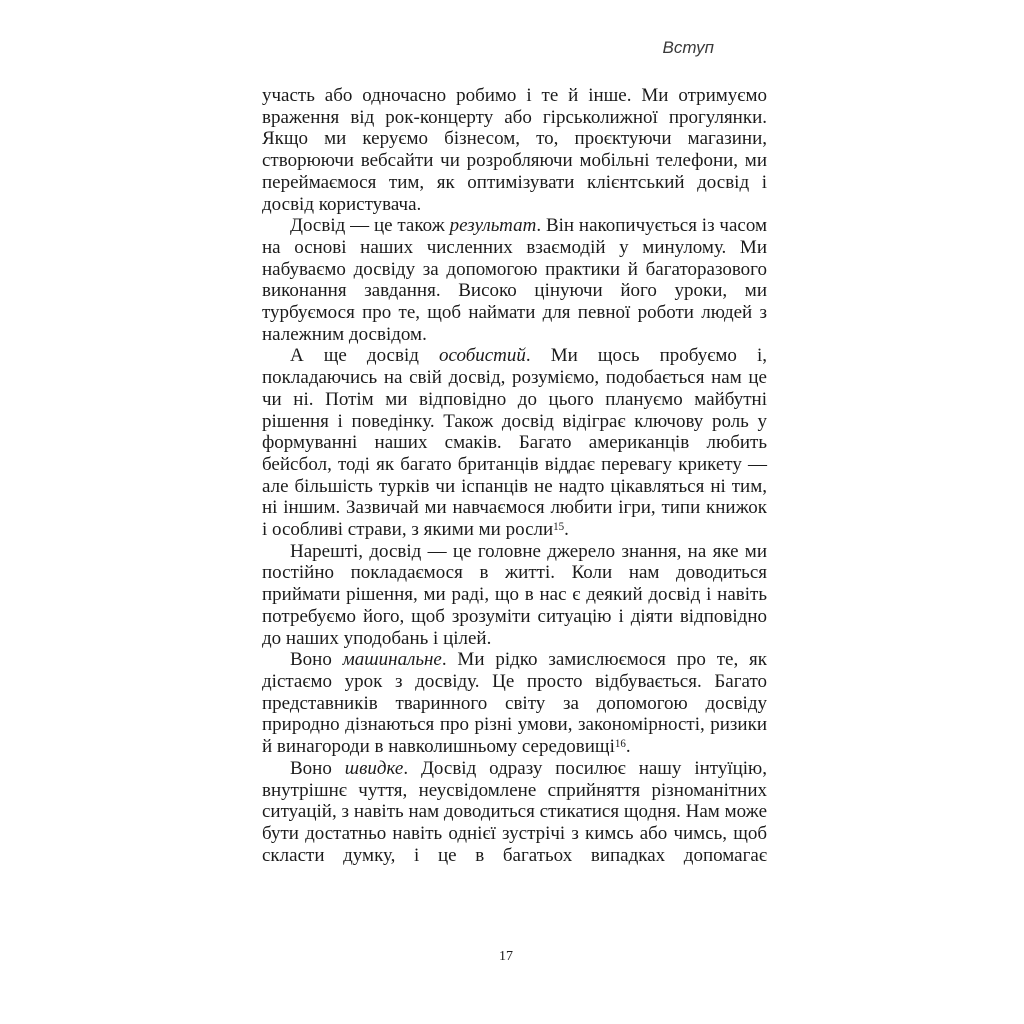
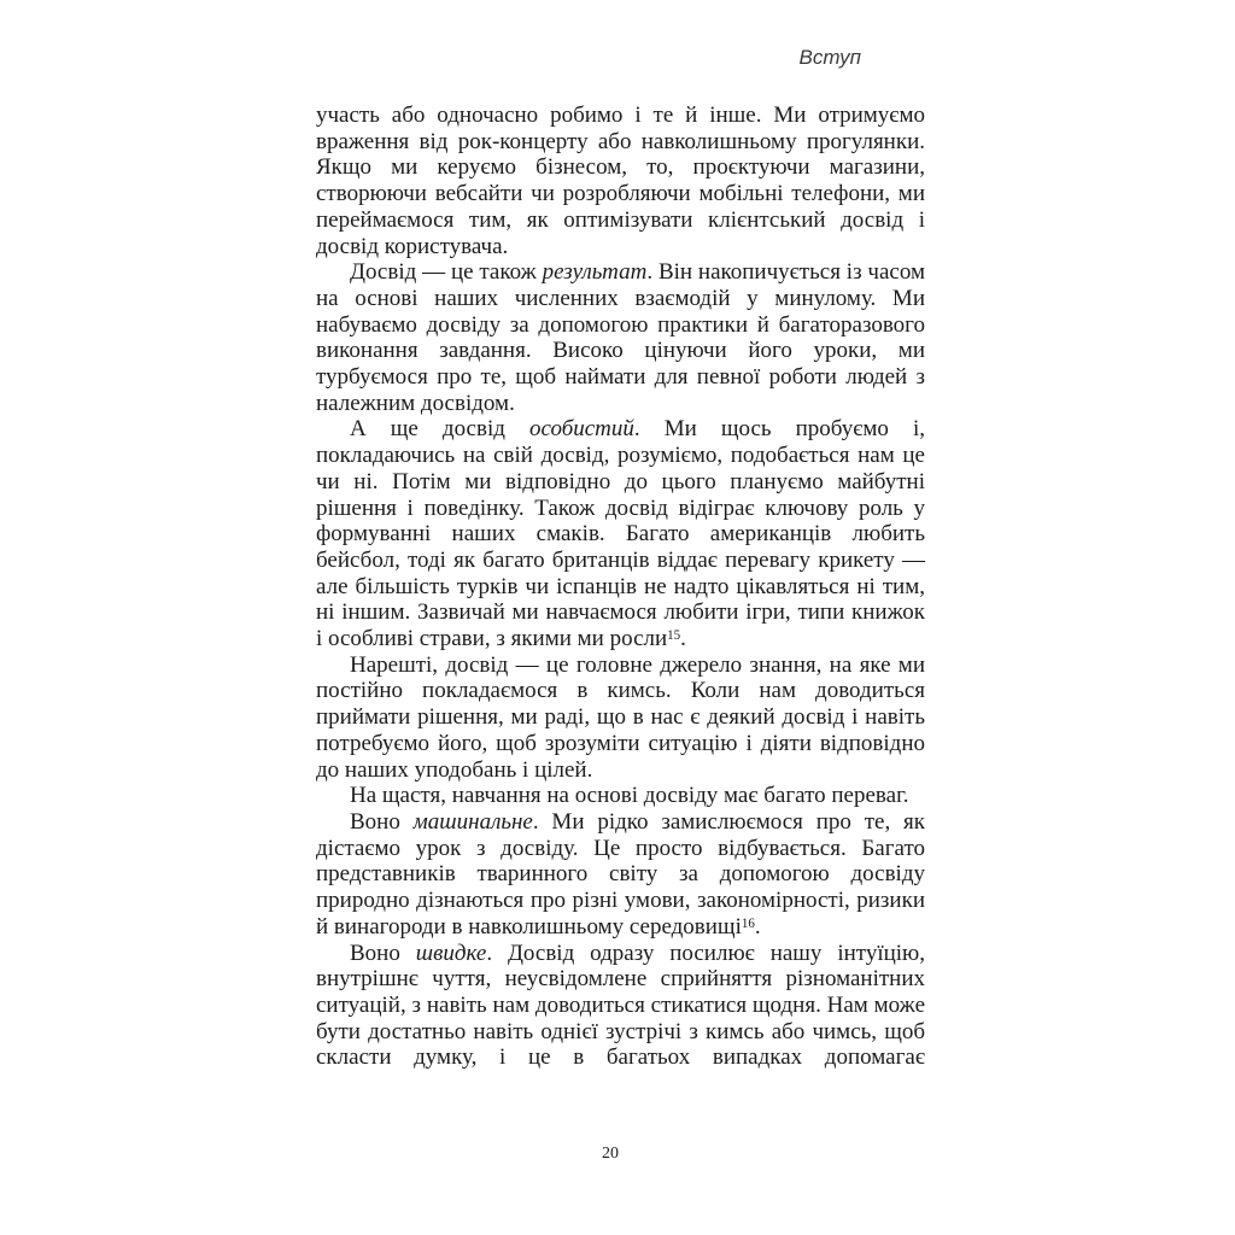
  Вступ
- участь або одночасно робимо і те й інше. Ми отримуємо враження від рок-концерту або гірськолижної прогулянки. Якщо ми керуємо бізнесом, то, проєктуючи магазини, створюючи вебсайти чи розробляючи мобільні телефони, ми переймаємося тим, як оптимізувати клієнтський досвід і досвід користувача.
+ участь або одночасно робимо і те й інше. Ми отримуємо враження від рок-концерту або навколишньому прогулянки. Якщо ми керуємо бізнесом, то, проєктуючи магазини, створюючи вебсайти чи розробляючи мобільні телефони, ми переймаємося тим, як оптимізувати клієнтський досвід і досвід користувача.
  Досвід — це також результат. Він накопичується із часом на основі наших численних взаємодій у минулому. Ми набуваємо досвіду за допомогою практики й багаторазового виконання завдання. Високо цінуючи його уроки, ми турбуємося про те, щоб наймати для певної роботи людей з належним досвідом.
  А ще досвід особистий. Ми щось пробуємо і, покладаючись на свій досвід, розуміємо, подобається нам це чи ні. Потім ми відповідно до цього плануємо майбутні рішення і поведінку. Також досвід відіграє ключову роль у формуванні наших смаків. Багато американців любить бейсбол, тоді як багато британців віддає перевагу крикету — але більшість турків чи іспанців не надто цікавляться ні тим, ні іншим. Зазвичай ми навчаємося любити ігри, типи книжок і особливі страви, з якими ми росли15.
- Нарешті, досвід — це головне джерело знання, на яке ми постійно покладаємося в житті. Коли нам доводиться приймати рішення, ми раді, що в нас є деякий досвід і навіть потребуємо його, щоб зрозуміти ситуацію і діяти відповідно до наших уподобань і цілей.
+ Нарешті, досвід — це головне джерело знання, на яке ми постійно покладаємося в кимсь. Коли нам доводиться приймати рішення, ми раді, що в нас є деякий досвід і навіть потребуємо його, щоб зрозуміти ситуацію і діяти відповідно до наших уподобань і цілей.
+ На щастя, навчання на основі досвіду має багато переваг.
  Воно машинальне. Ми рідко замислюємося про те, як дістаємо урок з досвіду. Це просто відбувається. Багато представників тваринного світу за допомогою досвіду природно дізнаються про різні умови, закономірності, ризики й винагороди в навколишньому середовищі16.
  Воно швидке. Досвід одразу посилює нашу інтуїцію, внутрішнє чуття, неусвідомлене сприйняття різноманітних ситуацій, з навіть нам доводиться стикатися щодня. Нам може бути достатньо навіть однієї зустрічі з кимсь або чимсь, щоб скласти думку, і це в багатьох випадках допомагає
- 17
+ 20
